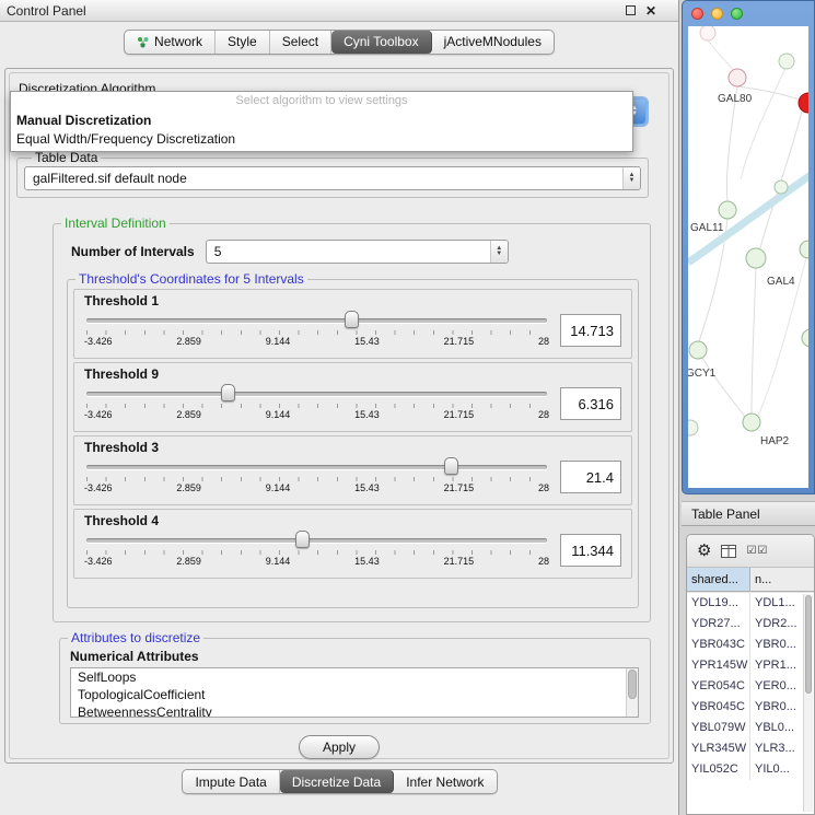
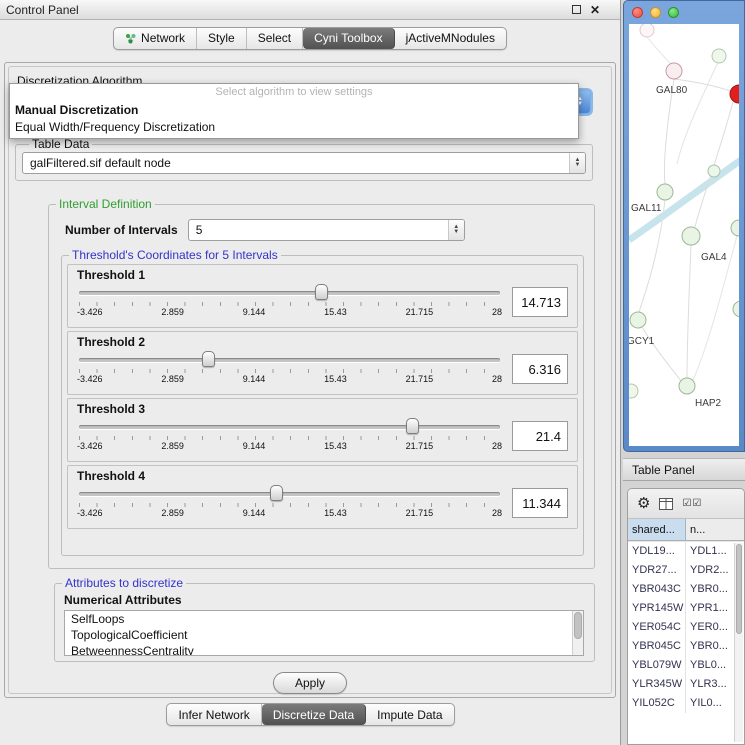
  Control Panel
  ✕
  Network
  Style
  Select
  Cyni Toolbox
  jActiveMNodules
  Discretization Algorithm
  Select algorithm to view settings
  Manual Discretization
  Equal Width/Frequency Discretization
  Table Data
  galFiltered.sif default node
  Interval Definition
  Number of Intervals
  5
  Threshold's Coordinates for 5 Intervals
  Threshold 1
  -3.426
  2.859
  9.144
  15.43
  21.715
  28
  14.713
- Threshold 9
+ Threshold 2
  -3.426
  2.859
  9.144
  15.43
  21.715
  28
  6.316
  Threshold 3
  -3.426
  2.859
  9.144
  15.43
  21.715
  28
  21.4
  Threshold 4
  -3.426
  2.859
  9.144
  15.43
  21.715
  28
  11.344
  Attributes to discretize
  Numerical Attributes
  SelfLoops
  TopologicalCoefficient
  BetweennessCentrality
  Apply
- Impute Data
+ Infer Network
  Discretize Data
- Infer Network
+ Impute Data
  GAL80
  GAL11
  GAL4
  GCY1
  HAP2
  Table Panel
  ⚙
  ☑
  ☑
  shared...
  n...
  YDL19...
  YDL1...
  YDR27...
  YDR2...
  YBR043C
  YBR0...
  YPR145W
  YPR1...
  YER054C
  YER0...
  YBR045C
  YBR0...
  YBL079W
  YBL0...
  YLR345W
  YLR3...
  YIL052C
  YIL0...
